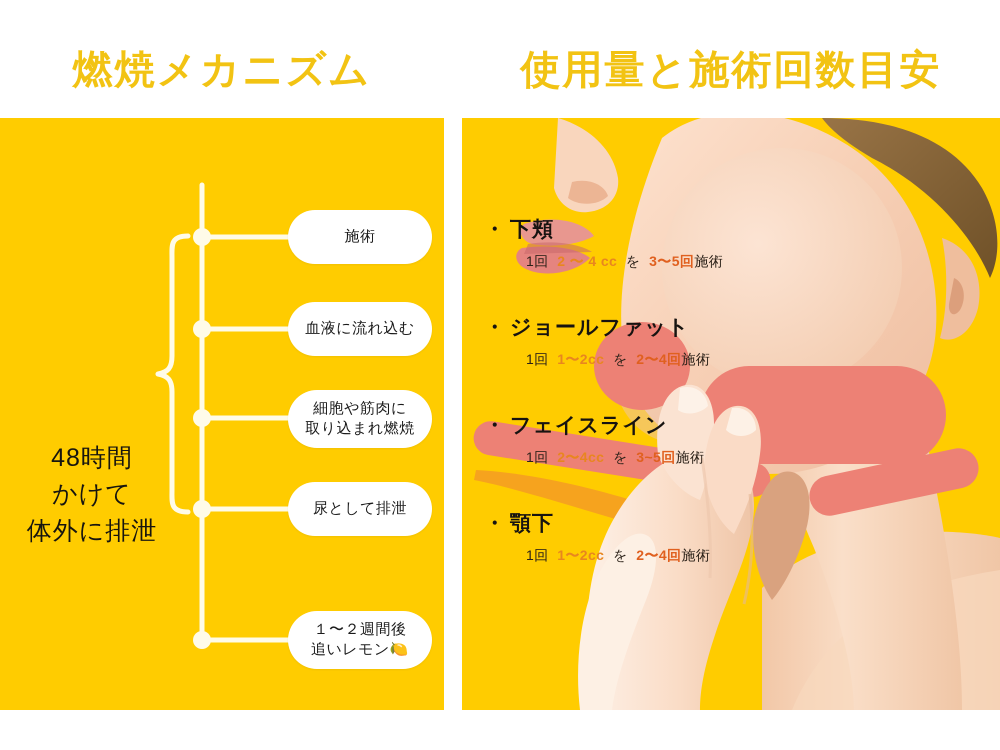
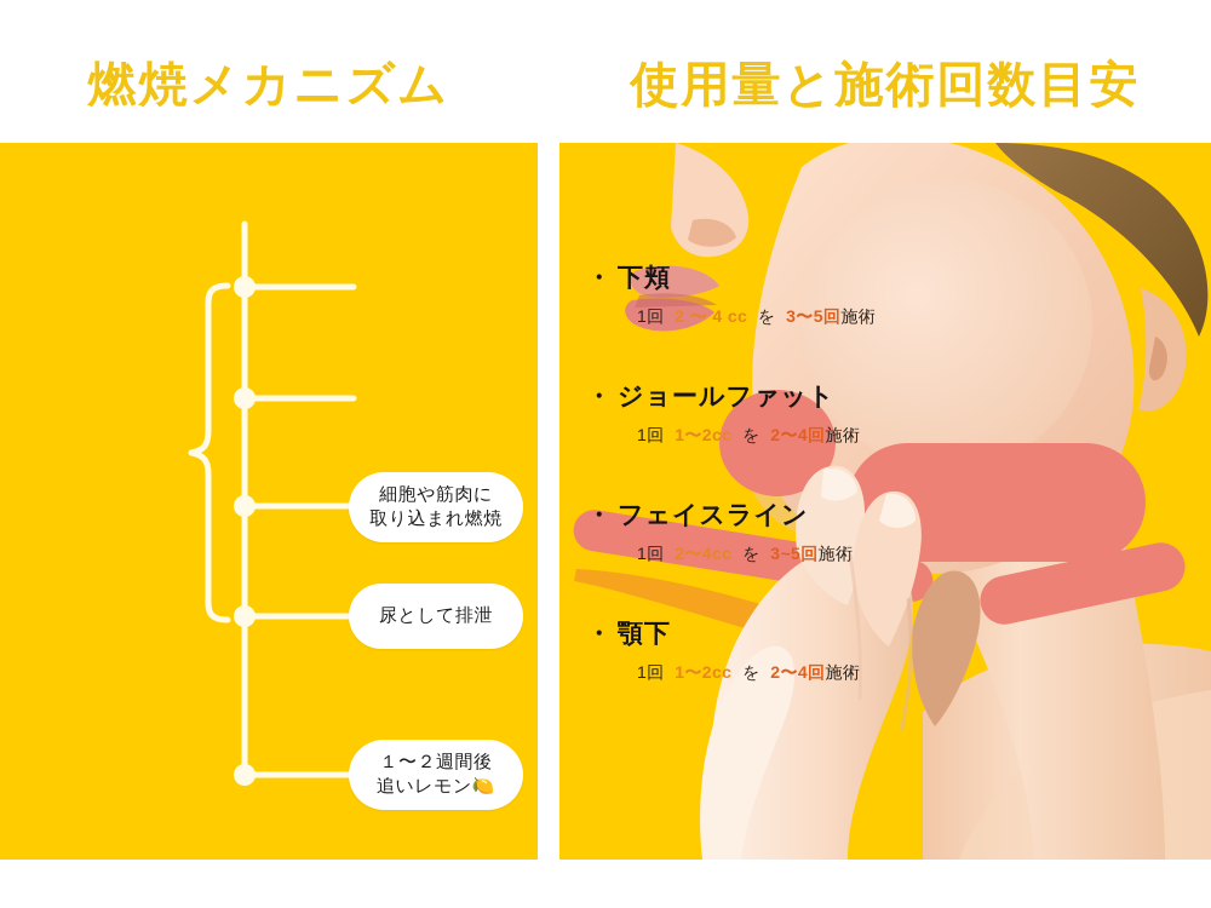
  燃焼メカニズム
  使用量と施術回数目安
- 48時間
- かけて
- 体外に排泄
- 施術
- 血液に流れ込む
  細胞や筋肉に
  取り込まれ燃焼
  尿として排泄
  １〜２週間後
  追いレモン🍋
  ・ 下頬
  1回 2 〜 4 cc を 3〜5回施術
  ・ ジョールファット
  1回 1〜2cc を 2〜4回施術
  ・ フェイスライン
  1回 2〜4cc を 3~5回施術
  ・ 顎下
  1回 1〜2cc を 2〜4回施術
